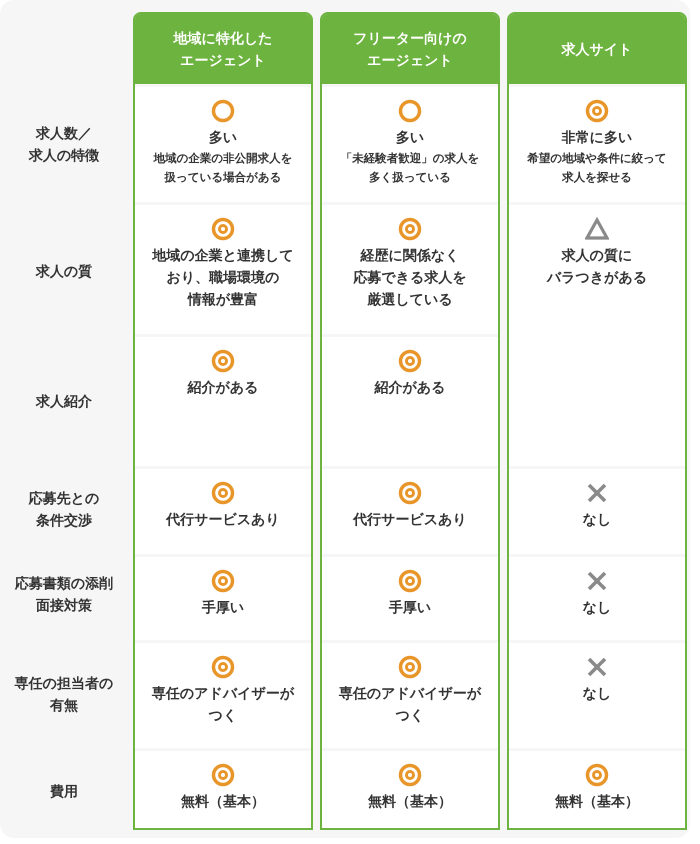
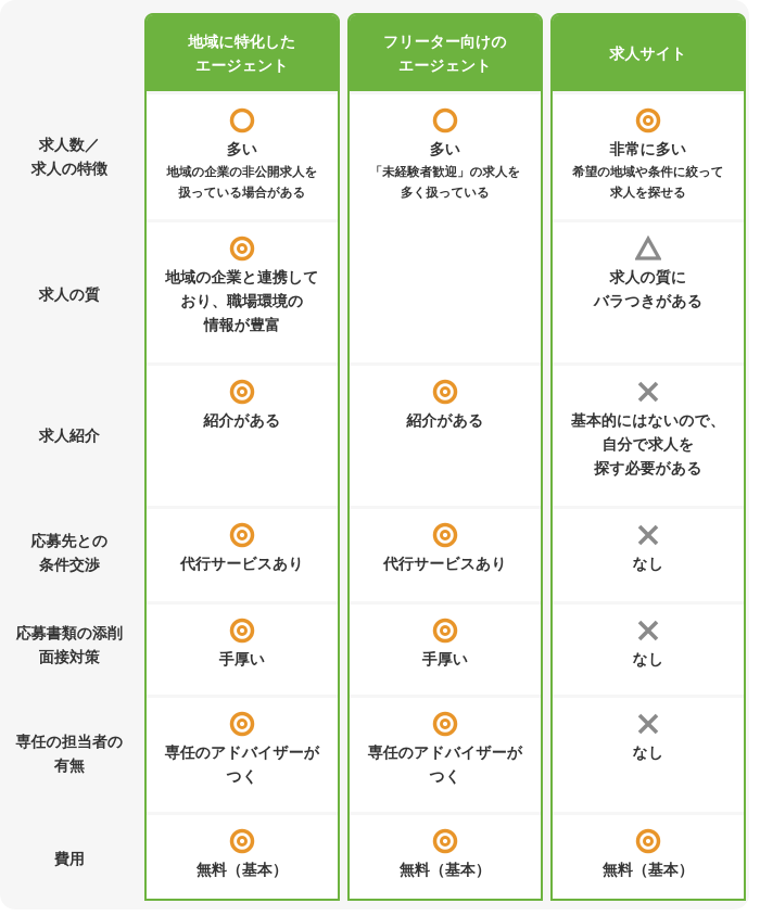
  求人数／
  求人の特徴
  求人の質
  求人紹介
  応募先との
  条件交渉
  応募書類の添削
  面接対策
  専任の担当者の
  有無
  費用
  地域に特化した
  エージェント
  多い
  地域の企業の非公開求人を
  扱っている場合がある
  地域の企業と連携して
  おり、職場環境の
  情報が豊富
  紹介がある
  代行サービスあり
  手厚い
  専任のアドバイザーが
  つく
  無料（基本）
  フリーター向けの
  エージェント
  多い
  「未経験者歓迎」の求人を
  多く扱っている
- 経歴に関係なく
- 応募できる求人を
- 厳選している
  紹介がある
  代行サービスあり
  手厚い
  専任のアドバイザーが
  つく
  無料（基本）
  求人サイト
  非常に多い
  希望の地域や条件に絞って
  求人を探せる
  求人の質に
  バラつきがある
+ 基本的にはないので、
+ 自分で求人を
+ 探す必要がある
  なし
  なし
  なし
  無料（基本）
